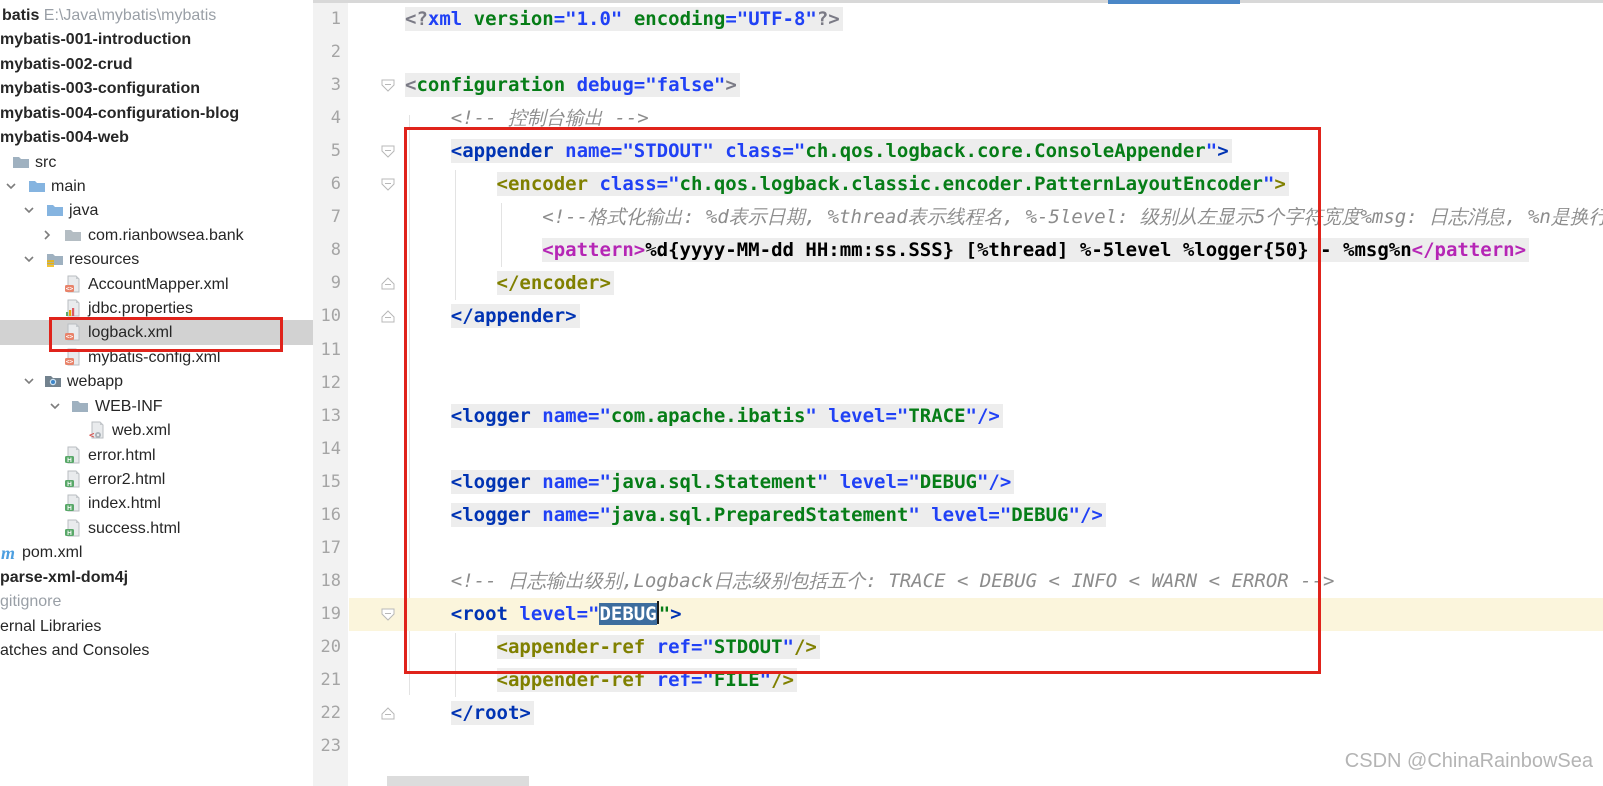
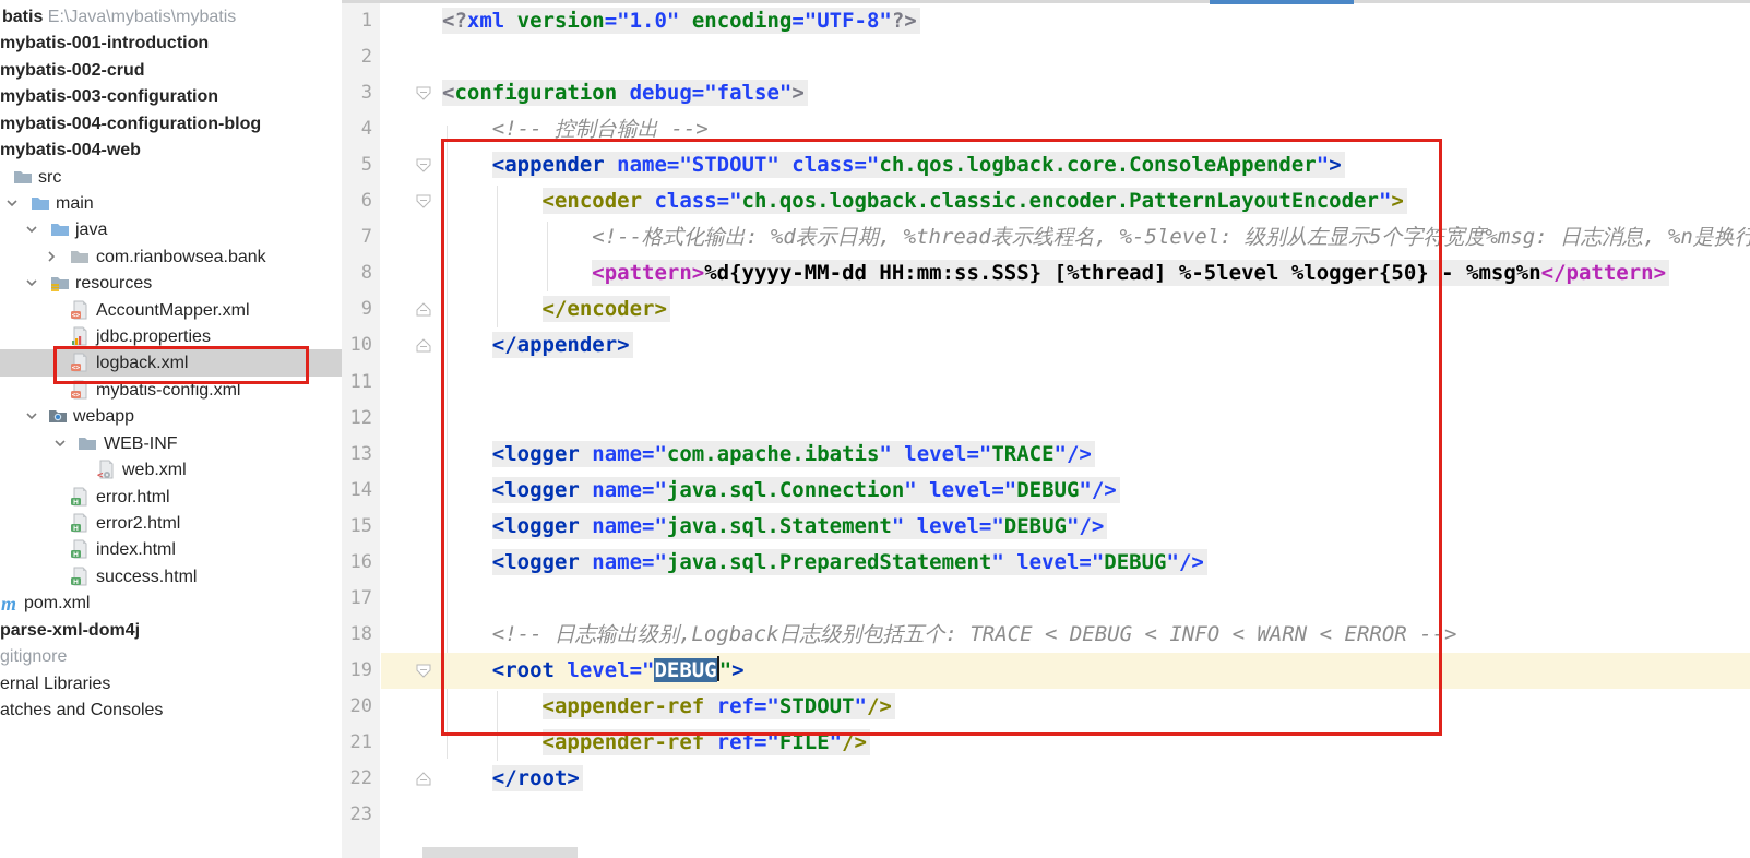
  batis E:\Java\mybatis\mybatis
  mybatis-001-introduction
  mybatis-002-crud
  mybatis-003-configuration
  mybatis-004-configuration-blog
  mybatis-004-web
  src
  main
  java
  com.rianbowsea.bank
  resources
  AccountMapper.xml
  jdbc.properties
  logback.xml
  mybatis-config.xml
  webapp
  WEB-INF
  <
  web.xml
  error.html
  error2.html
  index.html
  success.html
  m
  pom.xml
  parse-xml-dom4j
  gitignore
  ernal Libraries
  atches and Consoles
  1
  <?xml version="1.0" encoding="UTF-8"?>
  2
  3
  <configuration debug="false">
  4
  <!-- 控制台输出 -->
  5
  <appender name="STDOUT" class="ch.qos.logback.core.ConsoleAppender">
  6
  <encoder class="ch.qos.logback.classic.encoder.PatternLayoutEncoder">
  7
  <!--格式化输出: %d表示日期, %thread表示线程名, %-5level: 级别从左显示5个字符宽度%msg: 日志消息, %n是换行
  8
  <pattern>%d{yyyy-MM-dd HH:mm:ss.SSS} [%thread] %-5level %logger{50} - %msg%n</pattern>
  9
  </encoder>
  10
  </appender>
  11
  12
  13
  <logger name="com.apache.ibatis" level="TRACE"/>
  14
+ <logger name="java.sql.Connection" level="DEBUG"/>
  15
  <logger name="java.sql.Statement" level="DEBUG"/>
  16
  <logger name="java.sql.PreparedStatement" level="DEBUG"/>
  17
  18
  <!-- 日志输出级别,Logback日志级别包括五个: TRACE < DEBUG < INFO < WARN < ERROR -->
  19
  <root level="DEBUG">
  20
  <appender-ref ref="STDOUT"/>
  21
  <appender-ref ref="FILE"/>
  22
  </root>
  23
- CSDN @ChinaRainbowSea
